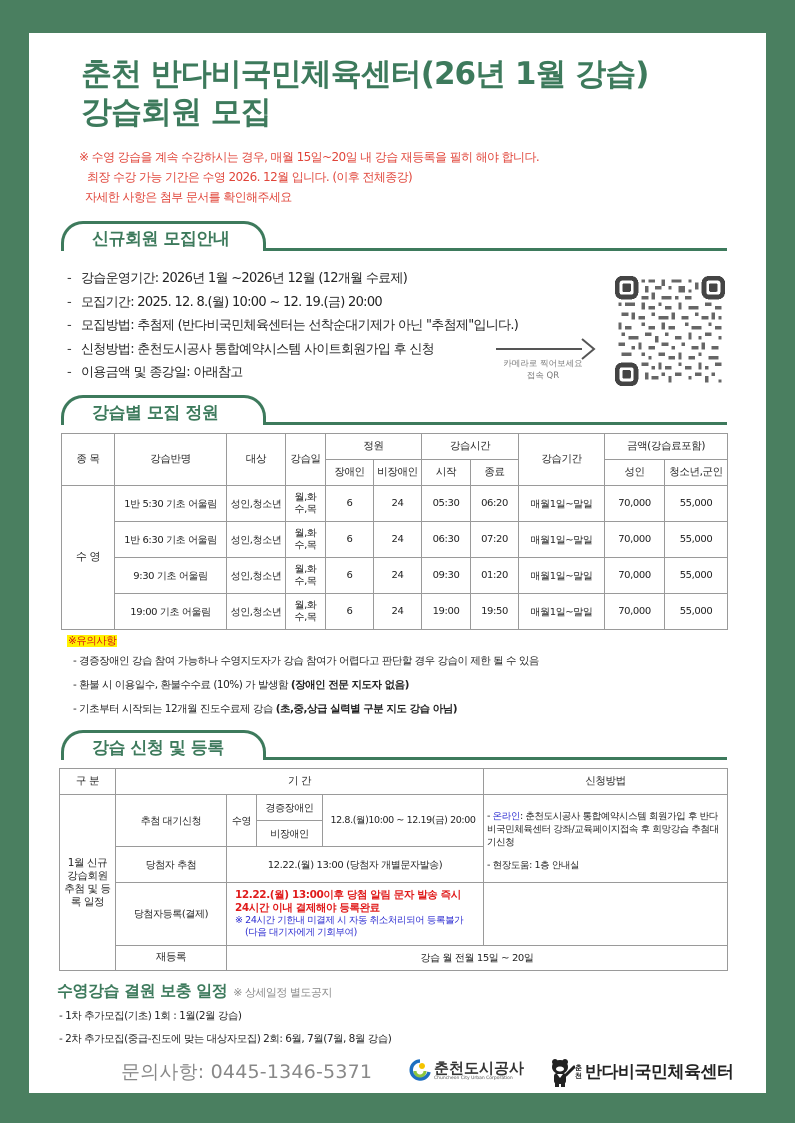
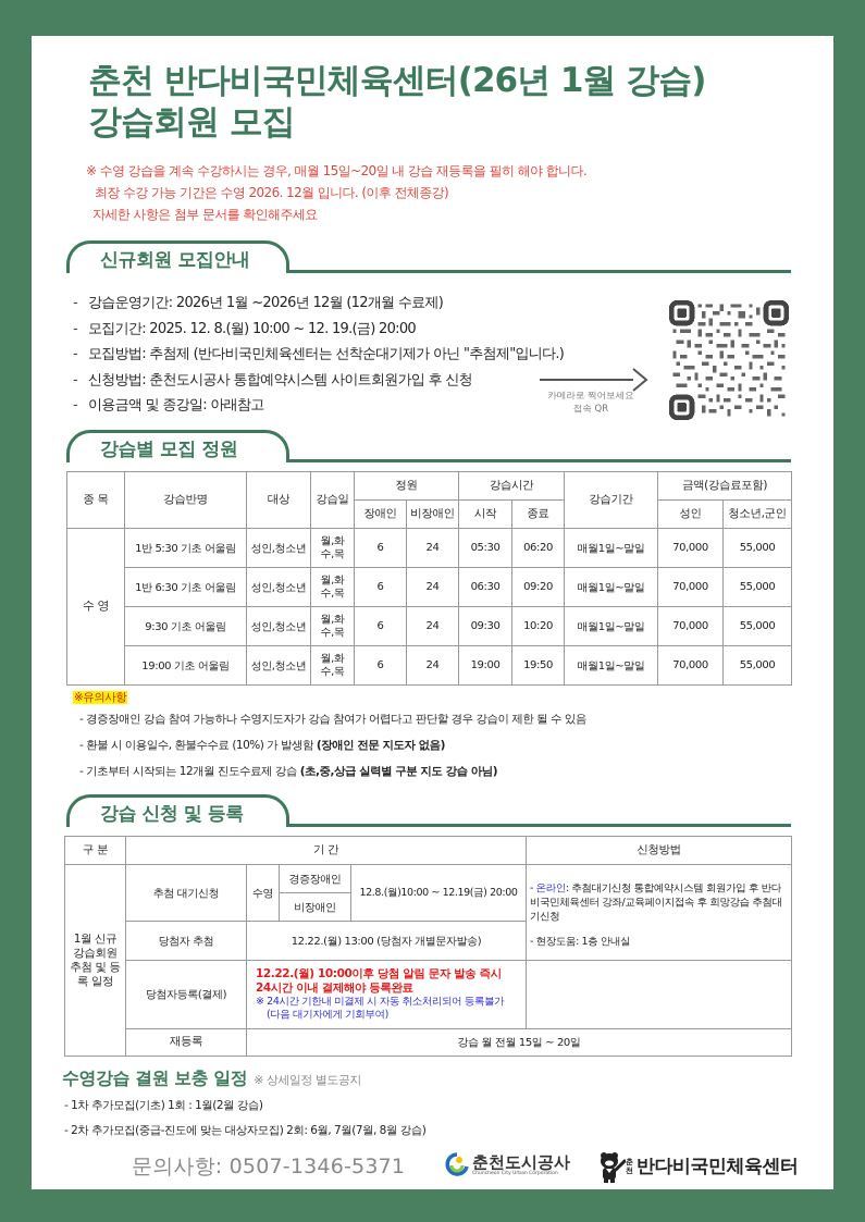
  춘천 반다비국민체육센터(26년 1월 강습)
  강습회원 모집
  ※ 수영 강습을 계속 수강하시는 경우, 매월 15일~20일 내 강습 재등록을 필히 해야 합니다.
  최장 수강 가능 기간은 수영 2026. 12월 입니다. (이후 전체종강)
  자세한 사항은 첨부 문서를 확인해주세요
  신규회원 모집안내
  강습운영기간: 2026년 1월 ~2026년 12월 (12개월 수료제)
  모집기간: 2025. 12. 8.(월) 10:00 ~ 12. 19.(금) 20:00
  모집방법: 추첨제 (반다비국민체육센터는 선착순대기제가 아닌 "추첨제"입니다.)
  신청방법: 춘천도시공사 통합예약시스템 사이트회원가입 후 신청
  이용금액 및 종강일: 아래참고
  카메라로 찍어보세요
  접속 QR
  강습별 모집 정원
  종 목	강습반명	대상	강습일	정원	강습시간	강습기간	금액(강습료포함)
  장애인	비장애인	시작	종료	성인	청소년,군인
  수 영	1반 5:30 기초 어울림	성인,청소년	월,화수,목	6	24	05:30	06:20	매월1일~말일	70,000	55,000
- 1반 6:30 기초 어울림	성인,청소년	월,화수,목	6	24	06:30	07:20	매월1일~말일	70,000	55,000
+ 1반 6:30 기초 어울림	성인,청소년	월,화수,목	6	24	06:30	09:20	매월1일~말일	70,000	55,000
- 9:30 기초 어울림	성인,청소년	월,화수,목	6	24	09:30	01:20	매월1일~말일	70,000	55,000
+ 9:30 기초 어울림	성인,청소년	월,화수,목	6	24	09:30	10:20	매월1일~말일	70,000	55,000
  19:00 기초 어울림	성인,청소년	월,화수,목	6	24	19:00	19:50	매월1일~말일	70,000	55,000
  ※유의사항
  - 경증장애인 강습 참여 가능하나 수영지도자가 강습 참여가 어렵다고 판단할 경우 강습이 제한 될 수 있음
  - 환불 시 이용일수, 환불수수료 (10%) 가 발생함 (장애인 전문 지도자 없음)
  - 기초부터 시작되는 12개월 진도수료제 강습 (초,중,상급 실력별 구분 지도 강습 아님)
  강습 신청 및 등록
  구 분	기 간	신청방법
- 1월 신규 강습회원 추첨 및 등록 일정	추첨 대기신청	수영	경증장애인	12.8.(월)10:00 ~ 12.19(금) 20:00	- 온라인: 춘천도시공사 통합예약시스템 회원가입 후 반다비국민체육센터 강좌/교육페이지접속 후 희망강습 추첨대기신청 - 현장도움: 1층 안내실
+ 1월 신규 강습회원 추첨 및 등록 일정	추첨 대기신청	수영	경증장애인	12.8.(월)10:00 ~ 12.19(금) 20:00	- 온라인: 추첨대기신청 통합예약시스템 회원가입 후 반다비국민체육센터 강좌/교육페이지접속 후 희망강습 추첨대기신청 - 현장도움: 1층 안내실
  비장애인
  당첨자 추첨	12.22.(월) 13:00 (당첨자 개별문자발송)
- 당첨자등록(결제)	12.22.(월) 13:00이후 당첨 알림 문자 발송 즉시 24시간 이내 결제해야 등록완료 ※ 24시간 기한내 미결제 시 자동 취소처리되어 등록불가 (다음 대기자에게 기회부여)
+ 당첨자등록(결제)	12.22.(월) 10:00이후 당첨 알림 문자 발송 즉시 24시간 이내 결제해야 등록완료 ※ 24시간 기한내 미결제 시 자동 취소처리되어 등록불가 (다음 대기자에게 기회부여)
  재등록	강습 월 전월 15일 ~ 20일
  수영강습 결원 보충 일정 ※ 상세일정 별도공지
  - 1차 추가모집(기초) 1회 : 1월(2월 강습)
  - 2차 추가모집(중급-진도에 맞는 대상자모집) 2회: 6월, 7월(7월, 8월 강습)
- 문의사항: 0445-1346-5371
+ 문의사항: 0507-1346-5371
  춘천도시공사
  춘천
  반다비국민체육센터
